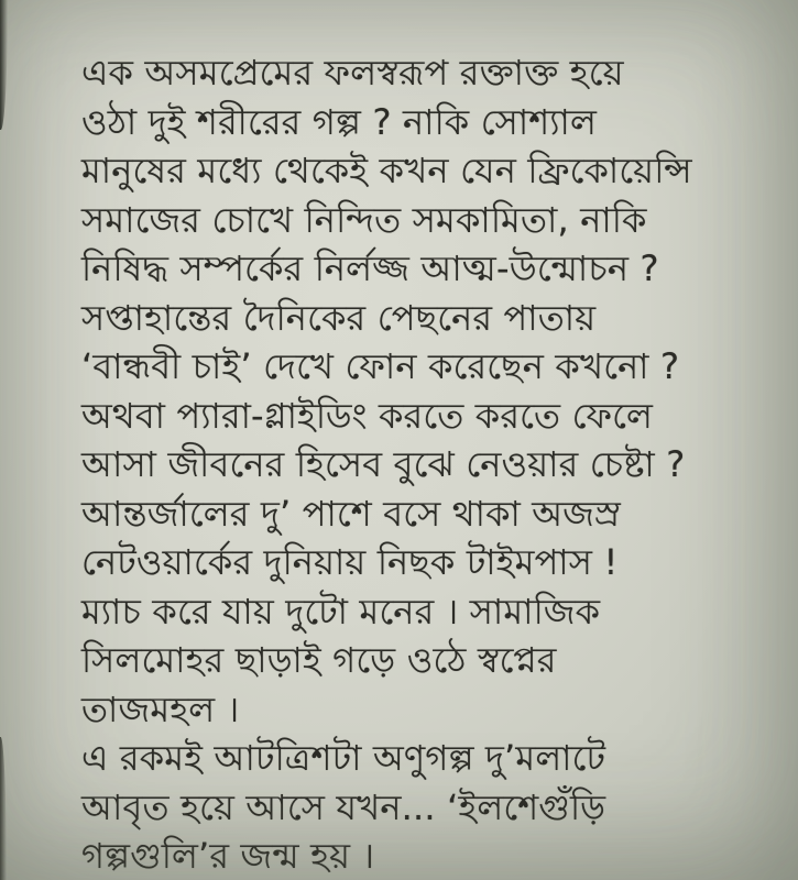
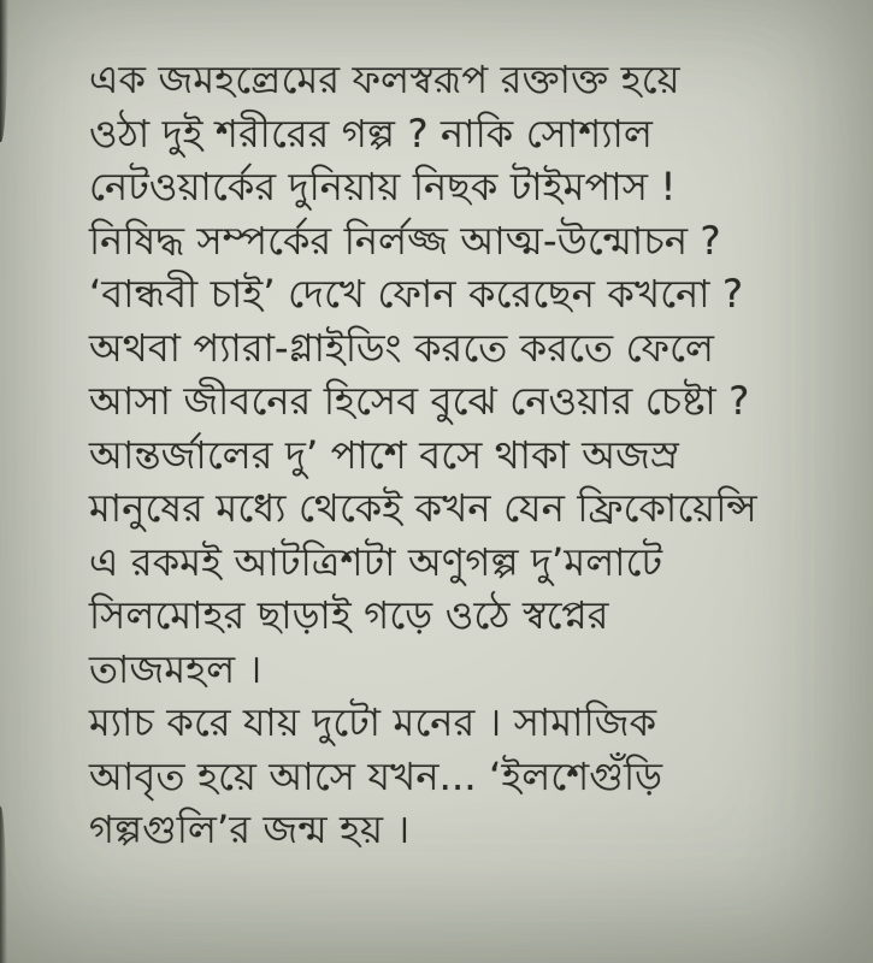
- এক অসমপ্রেমের ফলস্বরূপ রক্তাক্ত হয়ে
+ এক জমহল্রেমের ফলস্বরূপ রক্তাক্ত হয়ে
  ওঠা দুই শরীরের গল্প ? নাকি সোশ্যাল
- মানুষের মধ্যে থেকেই কখন যেন ফ্রিকোয়েন্সি
+ নেটওয়ার্কের দুনিয়ায় নিছক টাইমপাস !
- সমাজের চোখে নিন্দিত সমকামিতা, নাকি
  নিষিদ্ধ সম্পর্কের নির্লজ্জ আত্ম-উন্মোচন ?
- সপ্তাহান্তের দৈনিকের পেছনের পাতায়
  ‘বান্ধবী চাই’ দেখে ফোন করেছেন কখনো ?
  অথবা প্যারা-গ্লাইডিং করতে করতে ফেলে
  আসা জীবনের হিসেব বুঝে নেওয়ার চেষ্টা ?
  আন্তর্জালের দু’ পাশে বসে থাকা অজস্র
- নেটওয়ার্কের দুনিয়ায় নিছক টাইমপাস !
+ মানুষের মধ্যে থেকেই কখন যেন ফ্রিকোয়েন্সি
- ম্যাচ করে যায় দুটো মনের । সামাজিক
+ এ রকমই আটত্রিশটা অণুগল্প দু’মলাটে
  সিলমোহর ছাড়াই গড়ে ওঠে স্বপ্নের
  তাজমহল ।
- এ রকমই আটত্রিশটা অণুগল্প দু’মলাটে
+ ম্যাচ করে যায় দুটো মনের । সামাজিক
  আবৃত হয়ে আসে যখন... ‘ইলশেগুঁড়ি
  গল্পগুলি’র জন্ম হয় ।
